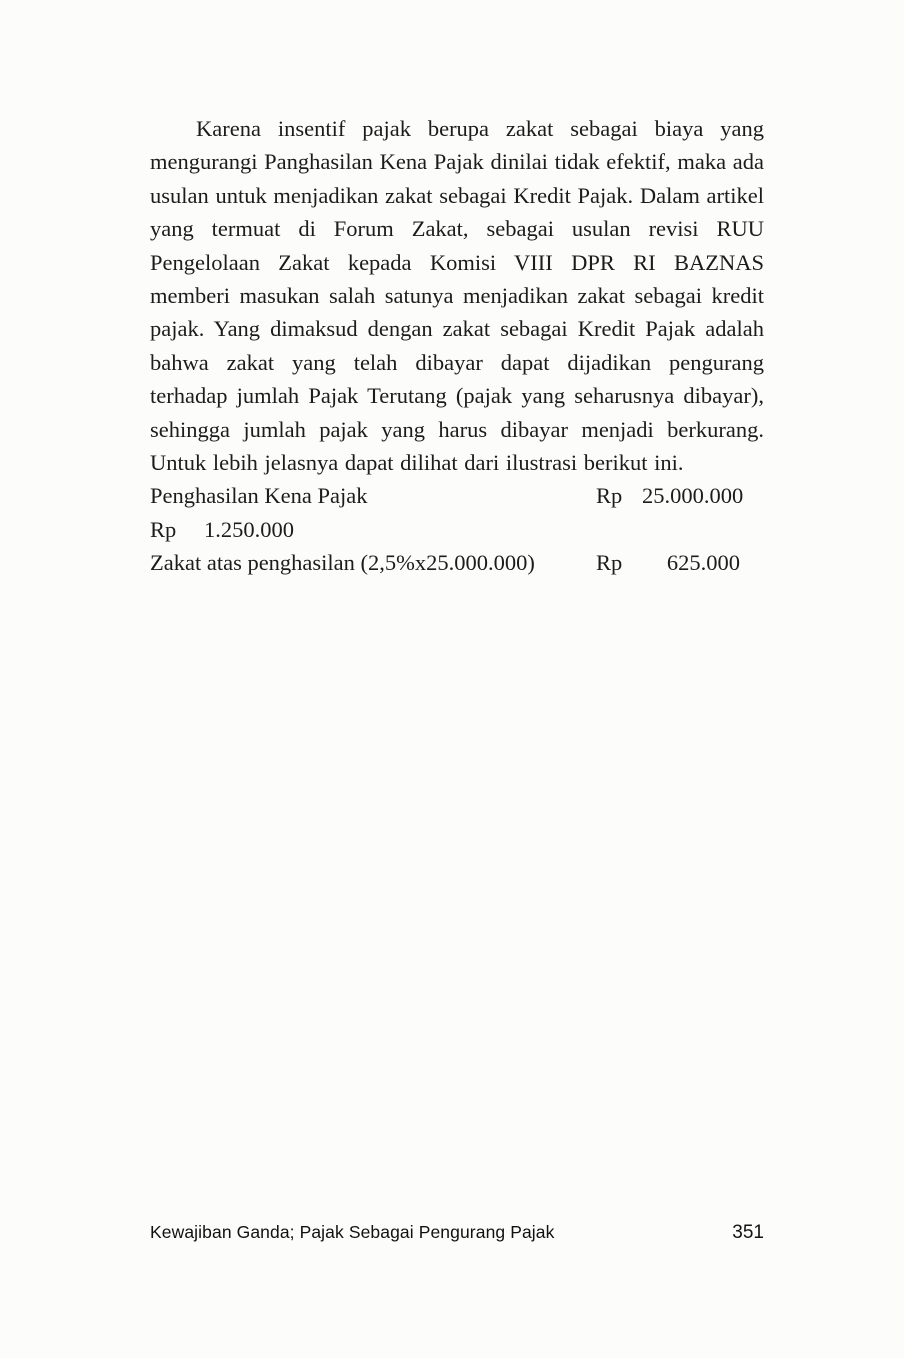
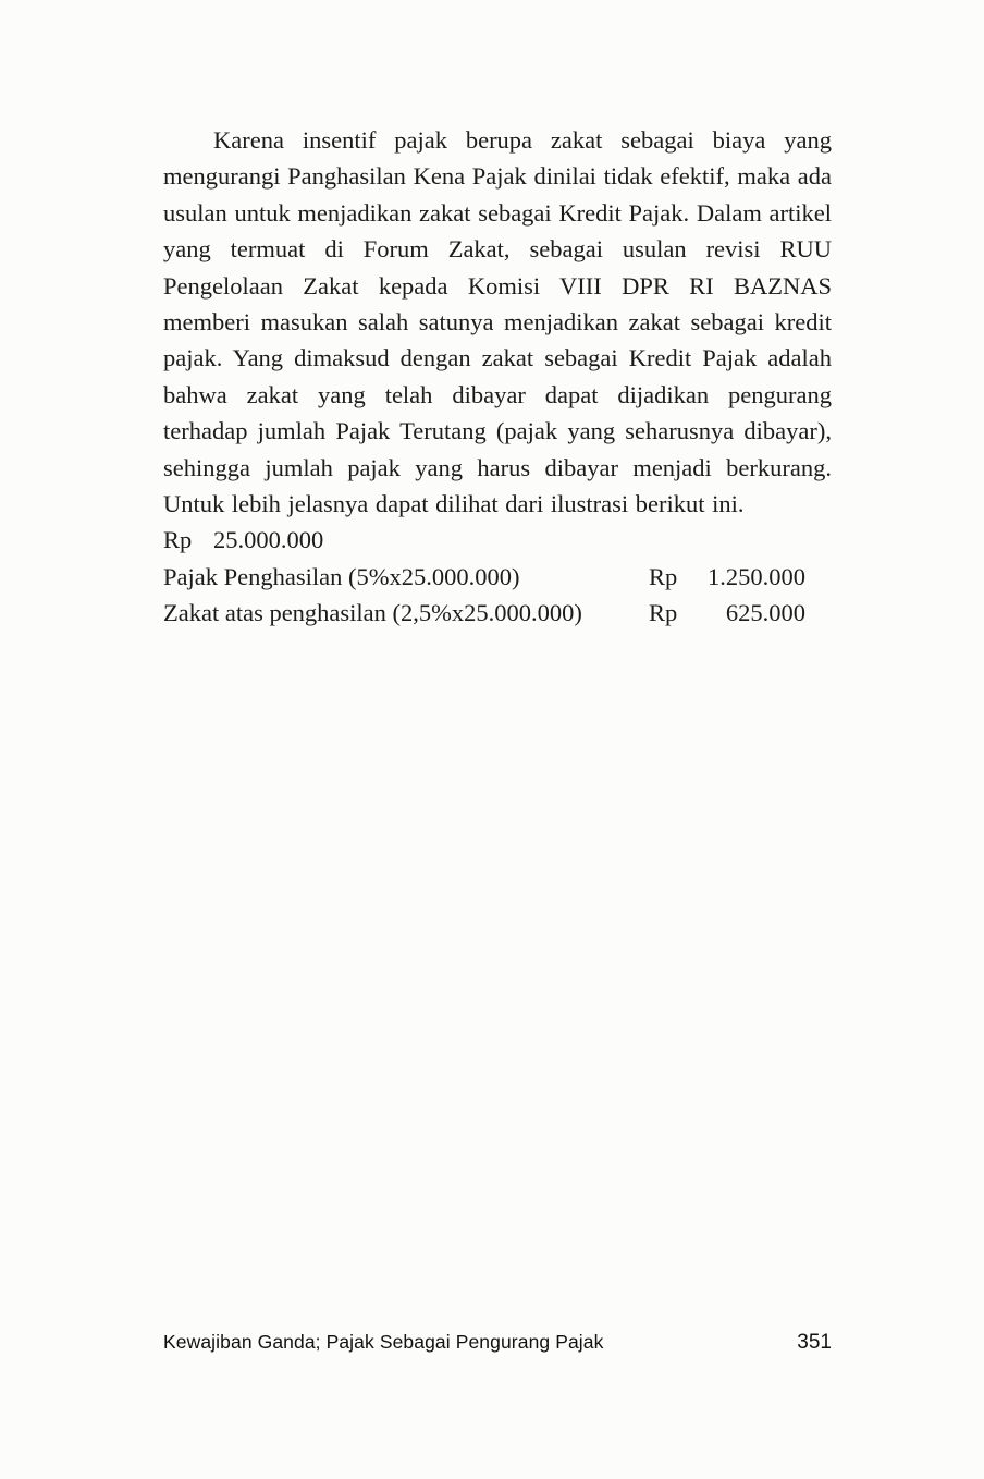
  Karena insentif pajak berupa zakat sebagai biaya yang mengurangi Panghasilan Kena Pajak dinilai tidak efektif, maka ada usulan untuk menjadikan zakat sebagai Kredit Pajak. Dalam artikel yang termuat di Forum Zakat, sebagai usulan revisi RUU Pengelolaan Zakat kepada Komisi VIII DPR RI BAZNAS memberi masukan salah satunya menjadikan zakat sebagai kredit pajak. Yang dimaksud dengan zakat sebagai Kredit Pajak adalah bahwa zakat yang telah dibayar dapat dijadikan pengurang terhadap jumlah Pajak Terutang (pajak yang seharusnya dibayar), sehingga jumlah pajak yang harus dibayar menjadi berkurang. Untuk lebih jelasnya dapat dilihat dari ilustrasi berikut ini.
- Penghasilan Kena Pajak
  Rp
  25.000.000
+ Pajak Penghasilan (5%x25.000.000)
  Rp
  1.250.000
  Zakat atas penghasilan (2,5%x25.000.000)
  Rp
  625.000
  Kewajiban Ganda; Pajak Sebagai Pengurang Pajak
  351
